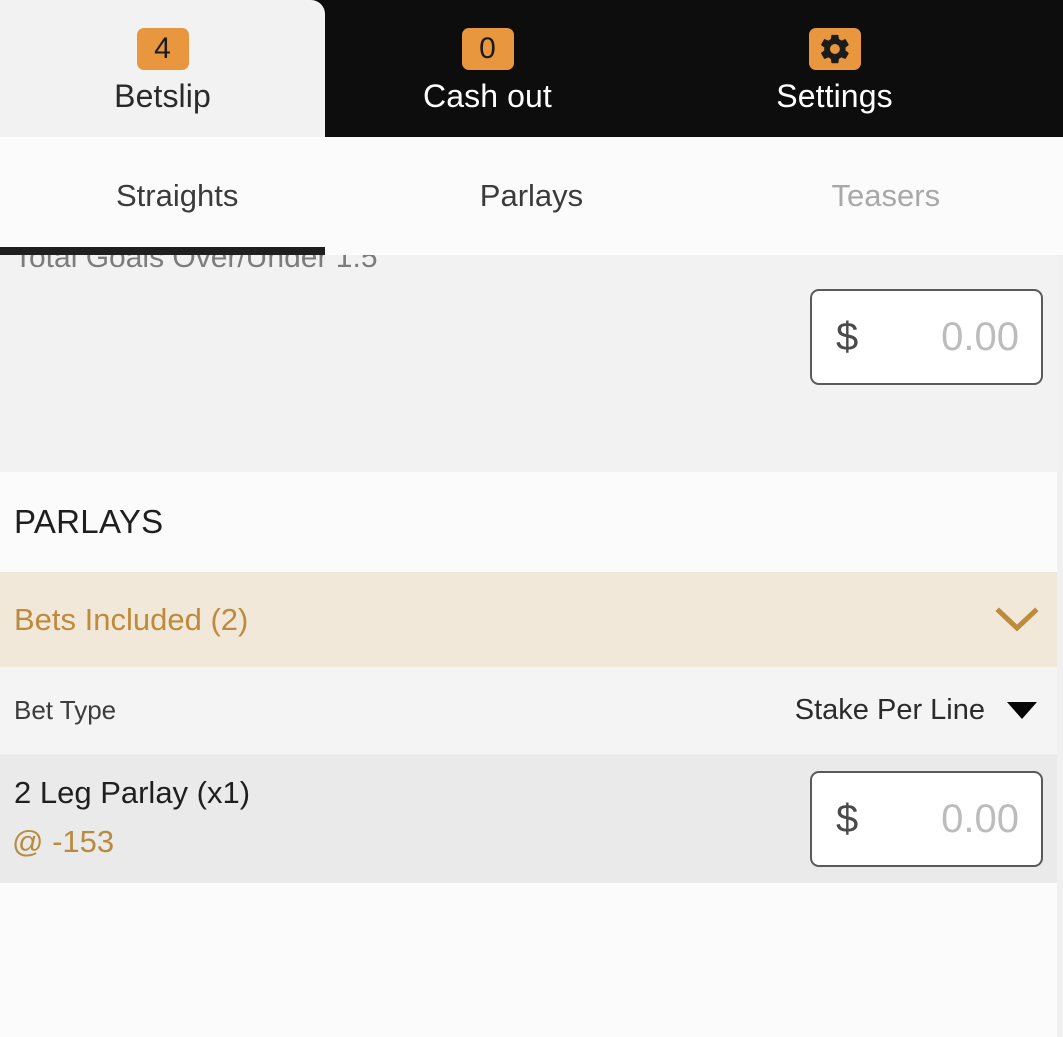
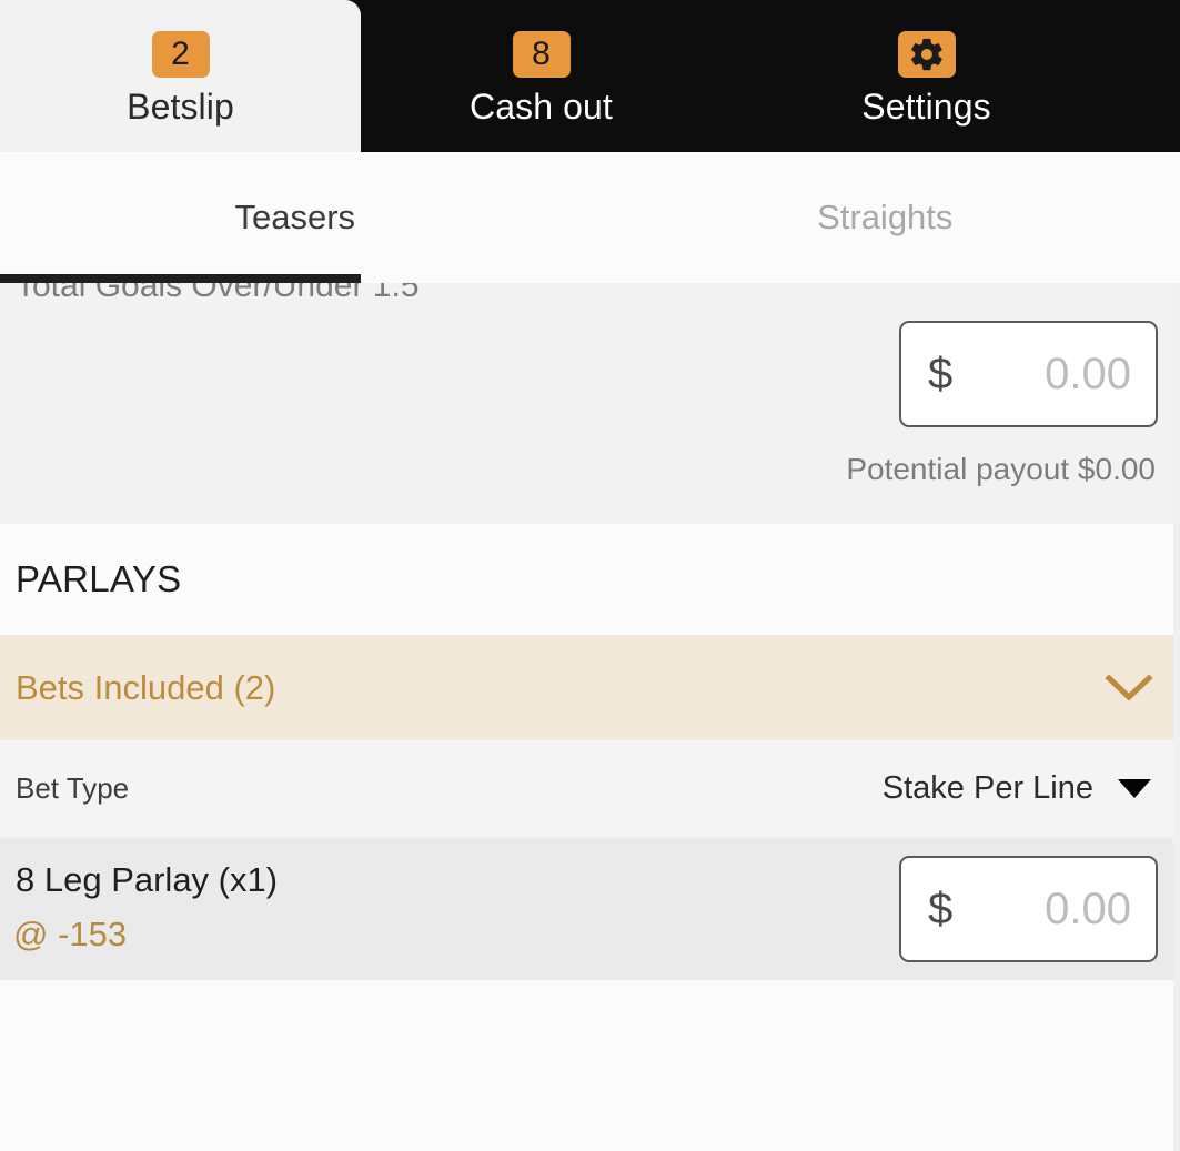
- 4
+ 2
  Betslip
- 0
+ 8
  Cash out
  Settings
- Straights
+ Teasers
- Parlays
- Teasers
+ Straights
  Total Goals Over/Under 1.5
  $
  0.00
+ Potential payout $0.00
  PARLAYS
  Bets Included (2)
  Bet Type
  Stake Per Line
- 2 Leg Parlay (x1)
+ 8 Leg Parlay (x1)
  @ -153
  $
  0.00
